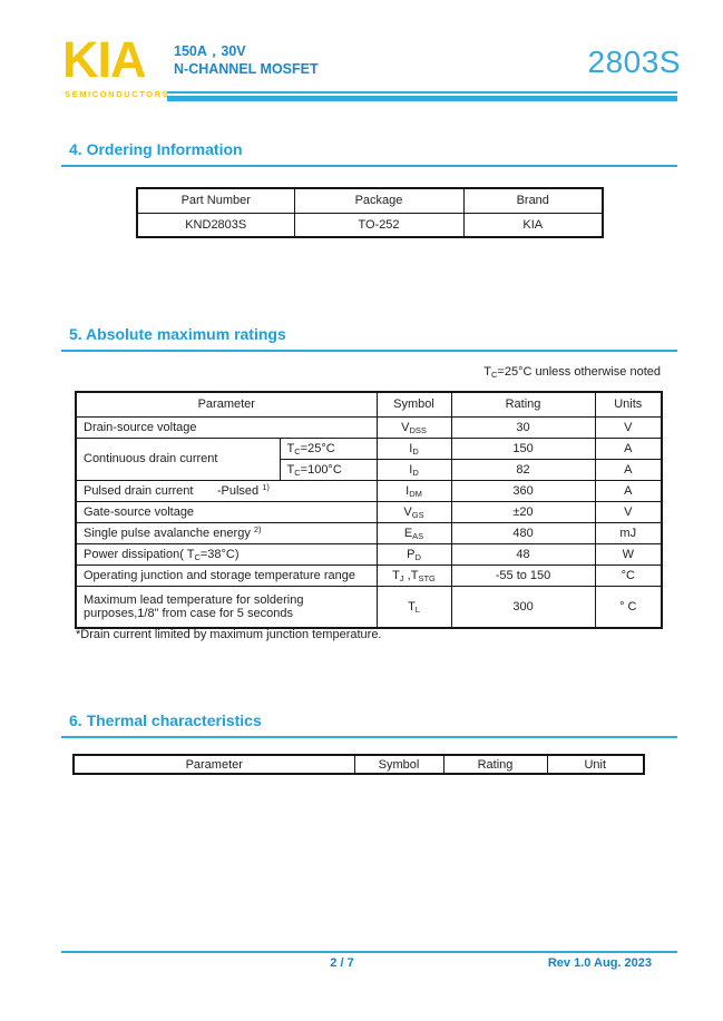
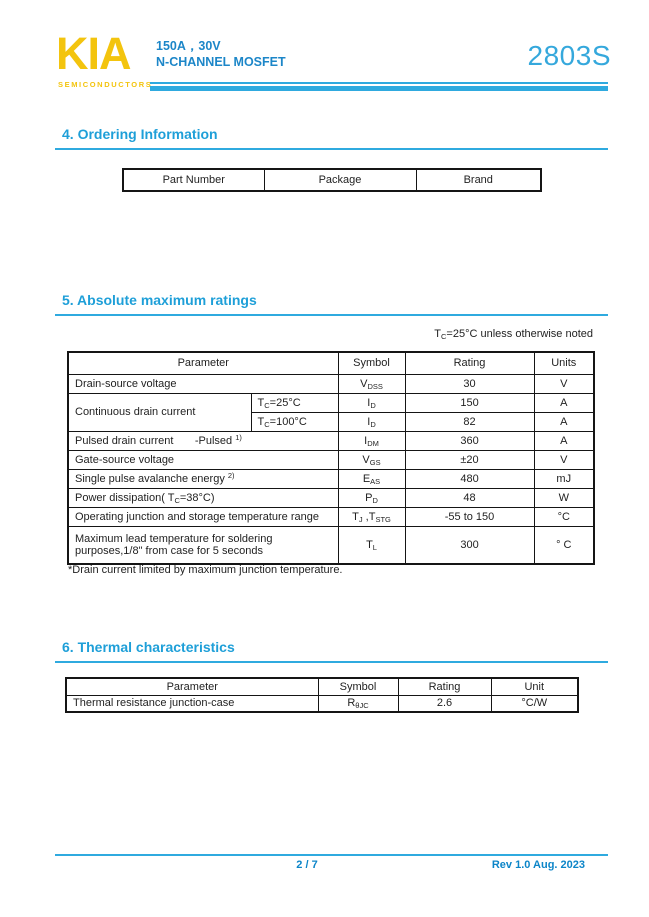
  KIA
  SEMICONDUCTORS
  150A，30V
  N-CHANNEL MOSFET
  2803S
  4. Ordering Information
  Part Number	Package	Brand
- KND2803S	TO-252	KIA
  5. Absolute maximum ratings
  TC=25°C unless otherwise noted
  Parameter	Symbol	Rating	Units
  Drain-source voltage	VDSS	30	V
  Continuous drain current	TC=25°C	ID	150	A
  TC=100°C	ID	82	A
  Pulsed drain current -Pulsed 1)	IDM	360	A
  Gate-source voltage	VGS	±20	V
  Single pulse avalanche energy 2)	EAS	480	mJ
  Power dissipation( TC=38°C)	PD	48	W
  Operating junction and storage temperature range	TJ ,TSTG	-55 to 150	°C
  Maximum lead temperature for soldering purposes,1/8" from case for 5 seconds	TL	300	° C
  *Drain current limited by maximum junction temperature.
  6. Thermal characteristics
  Parameter	Symbol	Rating	Unit
+ Thermal resistance junction-case	RθJC	2.6	°C/W
  2 / 7
  Rev 1.0 Aug. 2023
